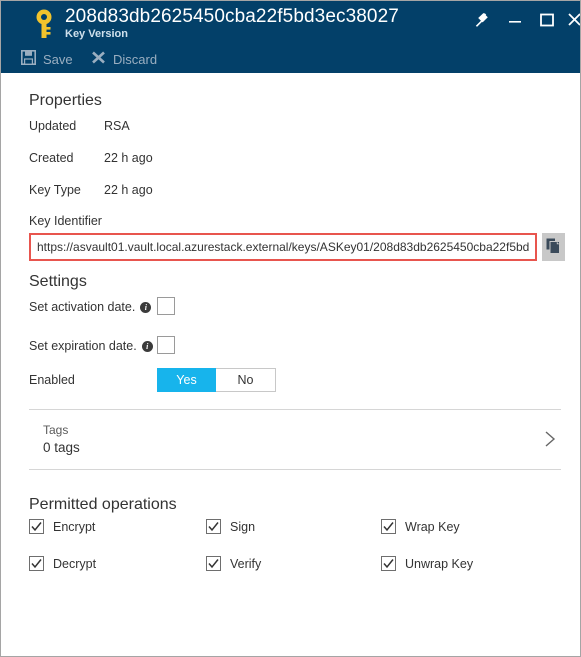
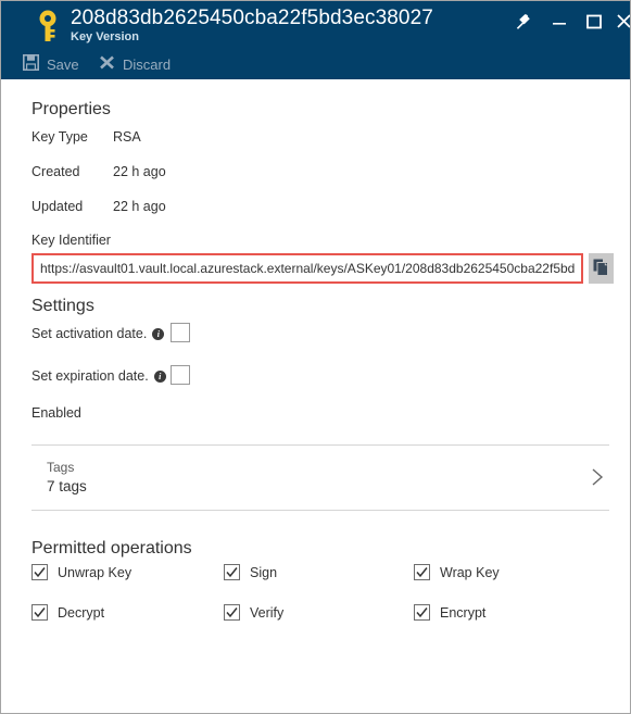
  208d83db2625450cba22f5bd3ec38027
  Key Version
  Save
  Discard
  Properties
- Updated
+ Key Type
  RSA
  Created
  22 h ago
- Key Type
+ Updated
  22 h ago
  Key Identifier
  https://asvault01.vault.local.azurestack.external/keys/ASKey01/208d83db2625450cba22f5bd
  Settings
  Set activation date.
  i
  Set expiration date.
  i
  Enabled
- Yes
- No
  Tags
- 0 tags
+ 7 tags
  Permitted operations
- Encrypt
+ Unwrap Key
  Decrypt
  Sign
  Verify
  Wrap Key
- Unwrap Key
+ Encrypt
